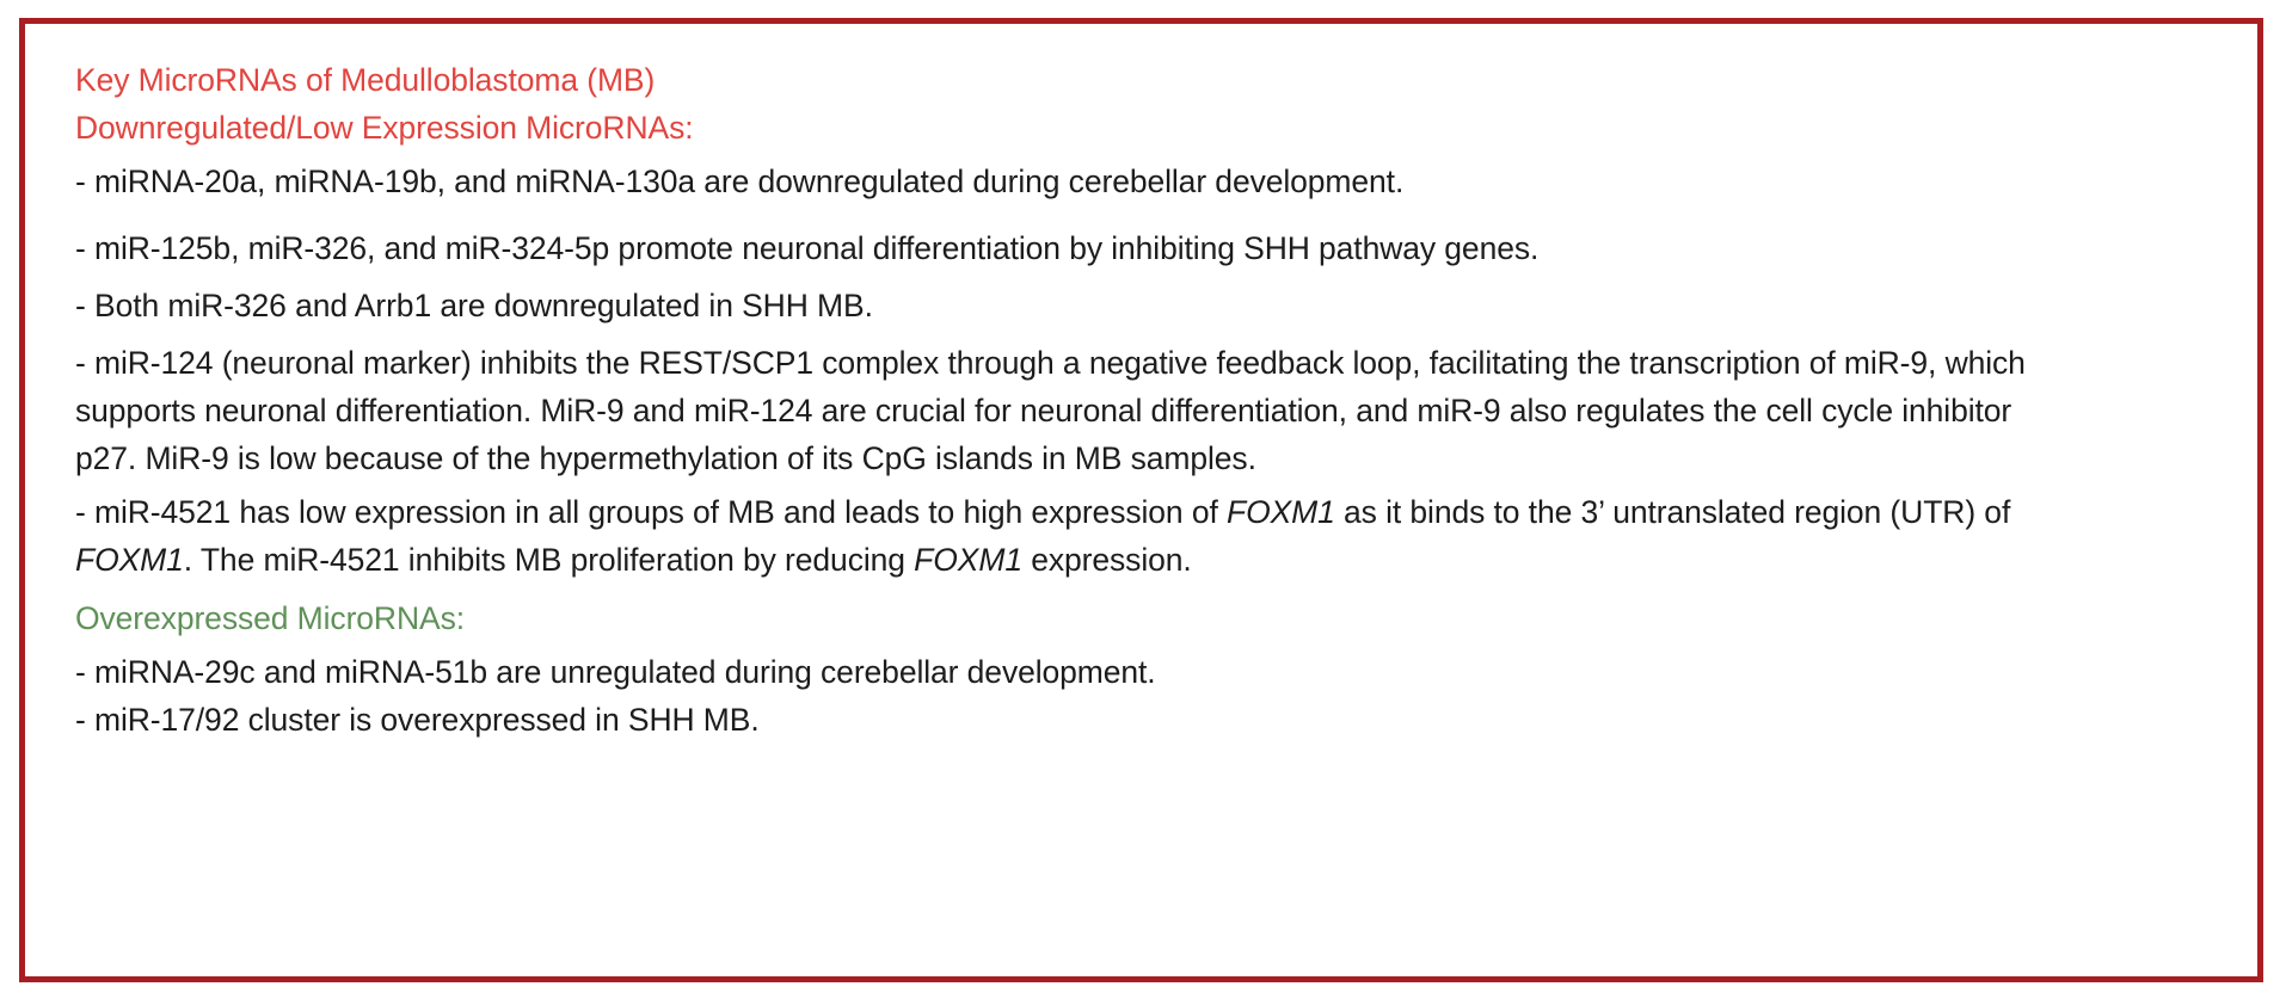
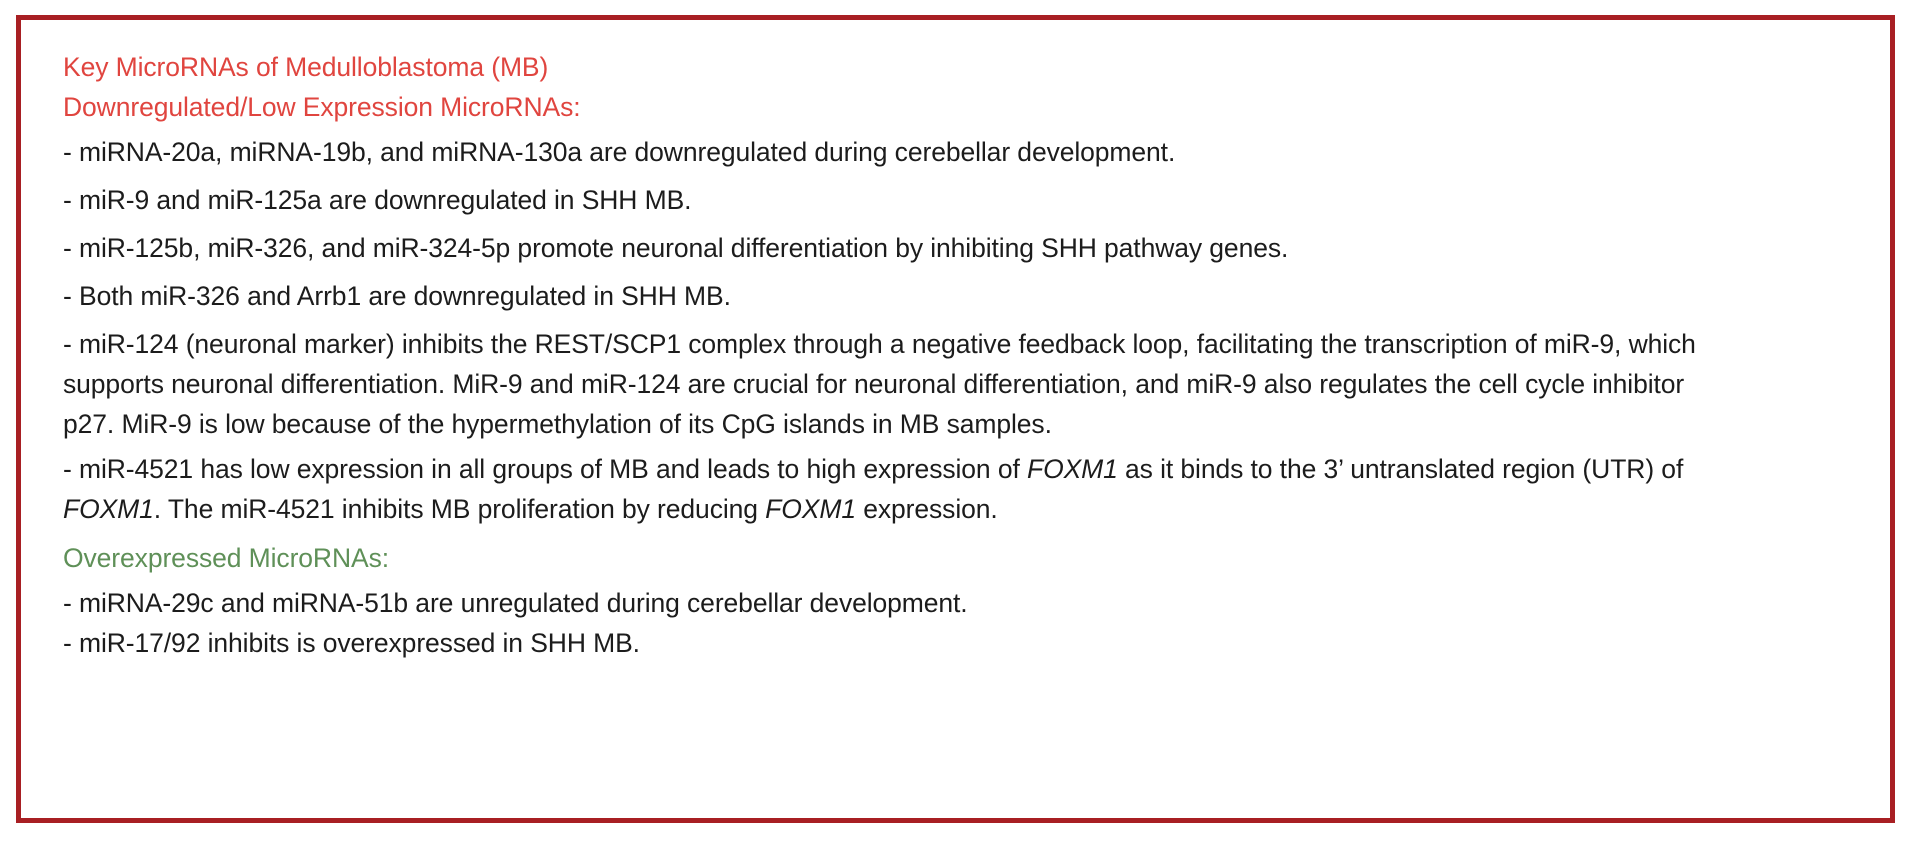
  Key MicroRNAs of Medulloblastoma (MB)
  Downregulated/Low Expression MicroRNAs:
  - miRNA-20a, miRNA-19b, and miRNA-130a are downregulated during cerebellar development.
+ - miR-9 and miR-125a are downregulated in SHH MB.
  - miR-125b, miR-326, and miR-324-5p promote neuronal differentiation by inhibiting SHH pathway genes.
  - Both miR-326 and Arrb1 are downregulated in SHH MB.
  - miR-124 (neuronal marker) inhibits the REST/SCP1 complex through a negative feedback loop, facilitating the transcription of miR-9, which supports neuronal differentiation. MiR-9 and miR-124 are crucial for neuronal differentiation, and miR-9 also regulates the cell cycle inhibitor p27. MiR-9 is low because of the hypermethylation of its CpG islands in MB samples.
  - miR-4521 has low expression in all groups of MB and leads to high expression of FOXM1 as it binds to the 3’ untranslated region (UTR) of FOXM1. The miR-4521 inhibits MB proliferation by reducing FOXM1 expression.
  Overexpressed MicroRNAs:
  - miRNA-29c and miRNA-51b are unregulated during cerebellar development.
- - miR-17/92 cluster is overexpressed in SHH MB.
+ - miR-17/92 inhibits is overexpressed in SHH MB.
